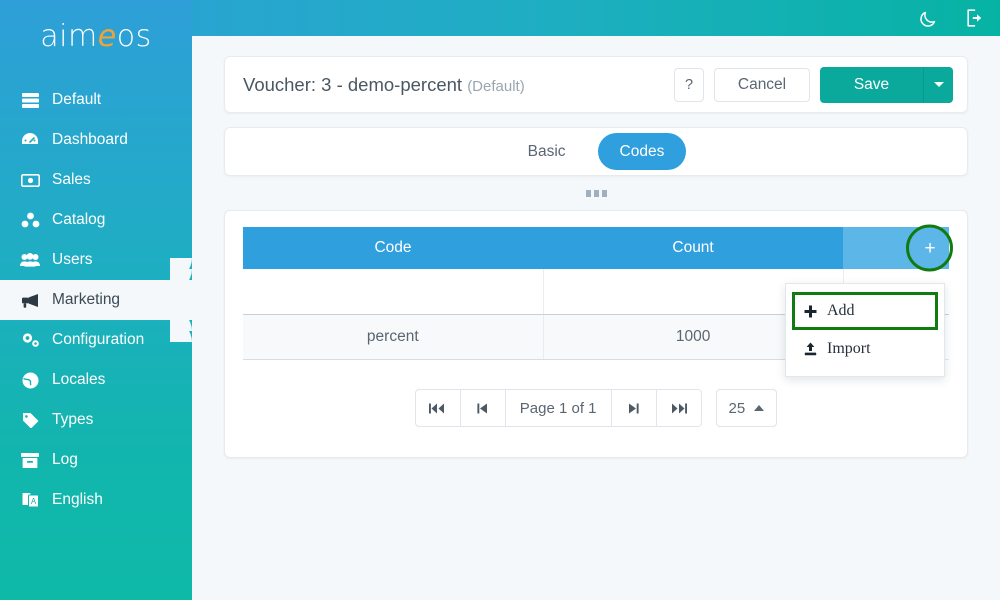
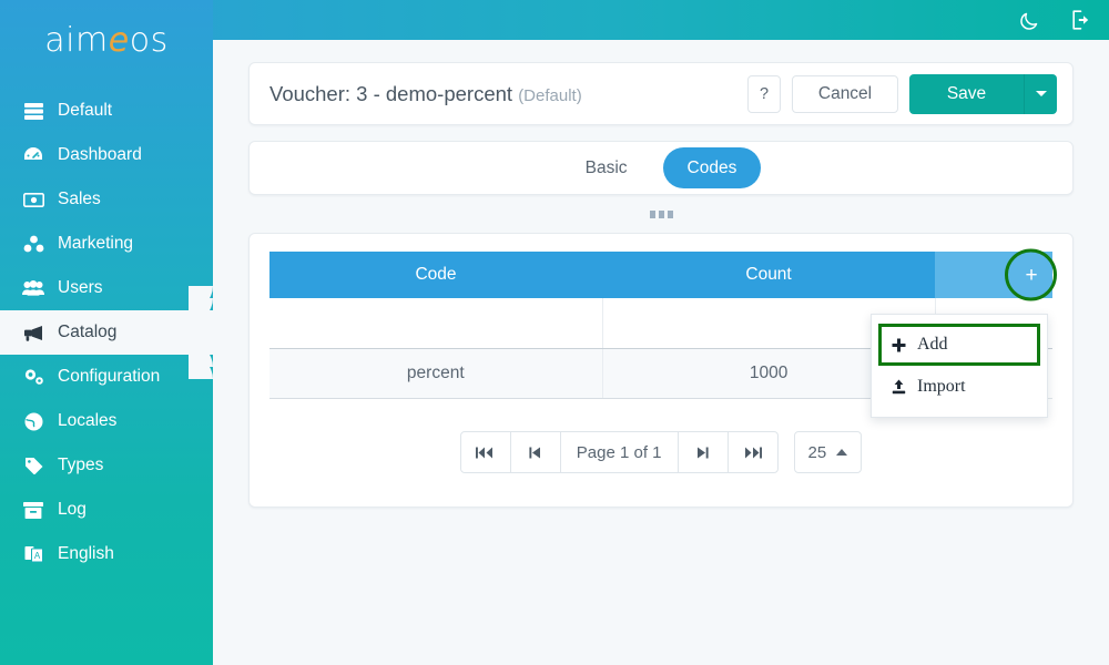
  aim
  e
  os
  Default
  Dashboard
  Sales
- Catalog
+ Marketing
  Users
- Marketing
+ Catalog
  Configuration
  Locales
  Types
  Log
  A
  English
  Voucher: 3 - demo-percent (Default)
  ?
  Cancel
  Save
  Basic
  Codes
  Code	Count	+
  percent	1000
  Page 1 of 1
  25
  Add
  Import
